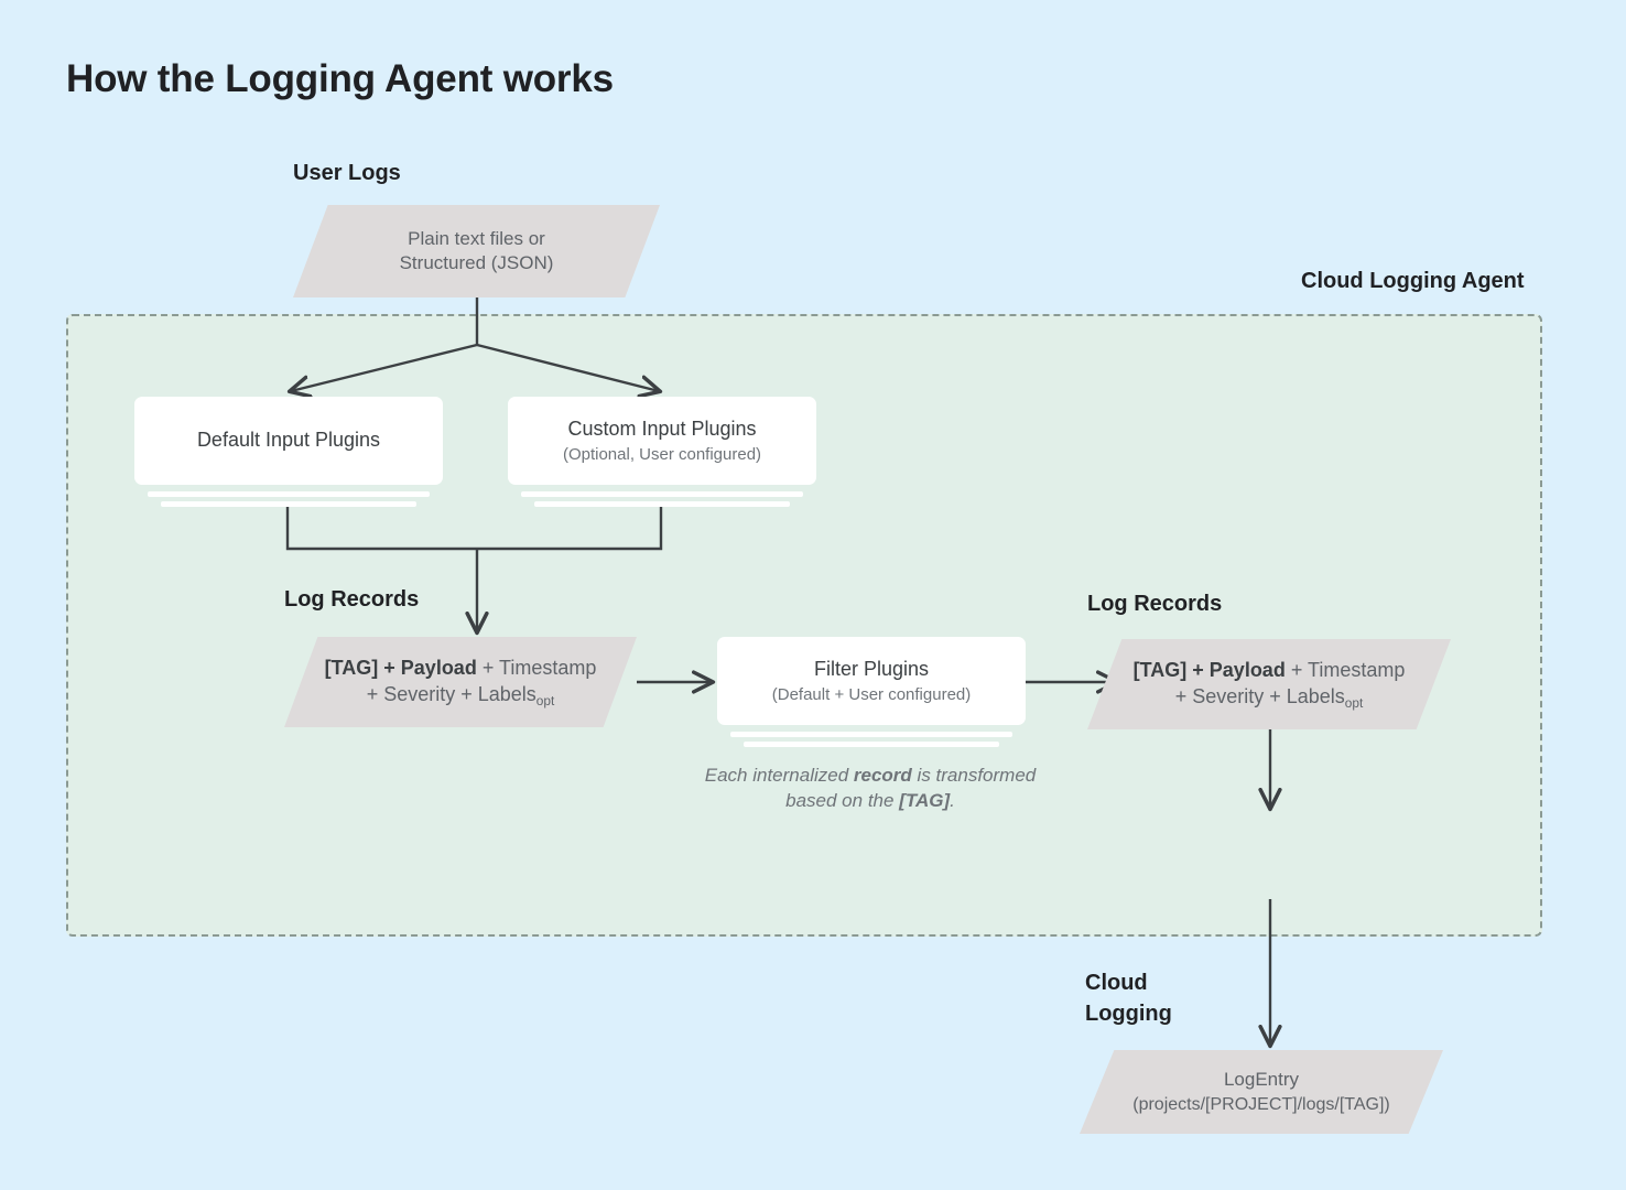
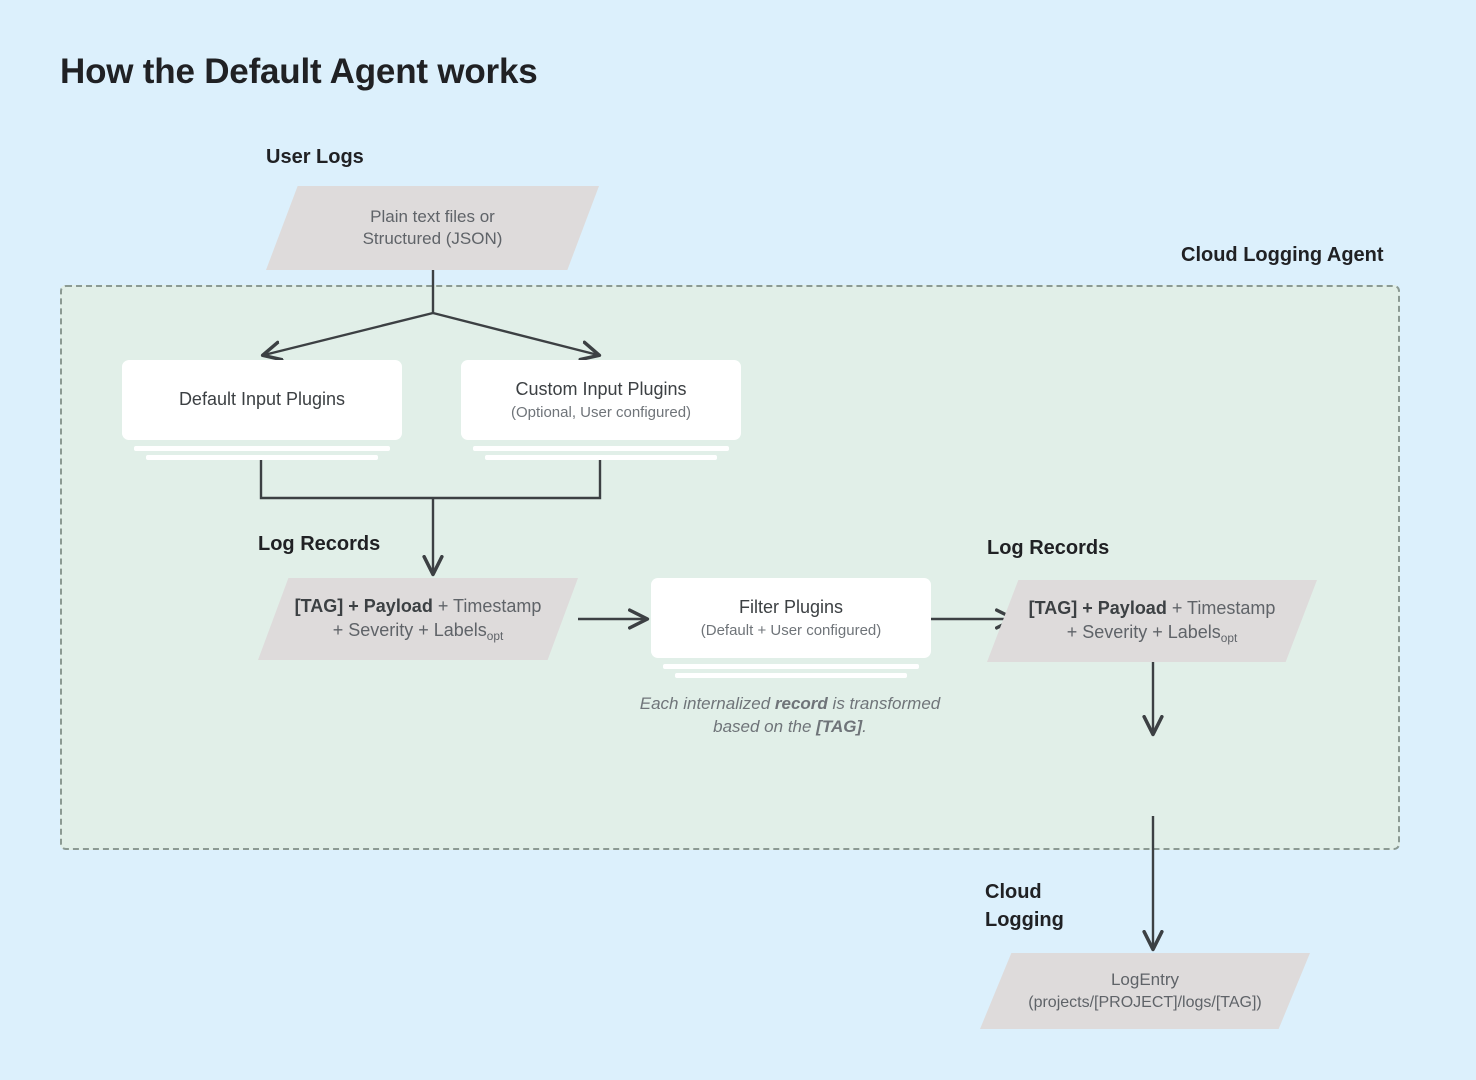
- How the Logging Agent works
+ How the Default Agent works
  User Logs
  Cloud Logging Agent
  Log Records
  Log Records
  Cloud
  Logging
  Plain text files or
  Structured (JSON)
  Default Input Plugins
  Custom Input Plugins
  (Optional, User configured)
  [TAG] + Payload + Timestamp
  + Severity + Labelsopt
  Filter Plugins
  (Default + User configured)
  Each internalized record is transformed based on the [TAG].
  [TAG] + Payload + Timestamp
  + Severity + Labelsopt
  LogEntry
  (projects/[PROJECT]/logs/[TAG])
